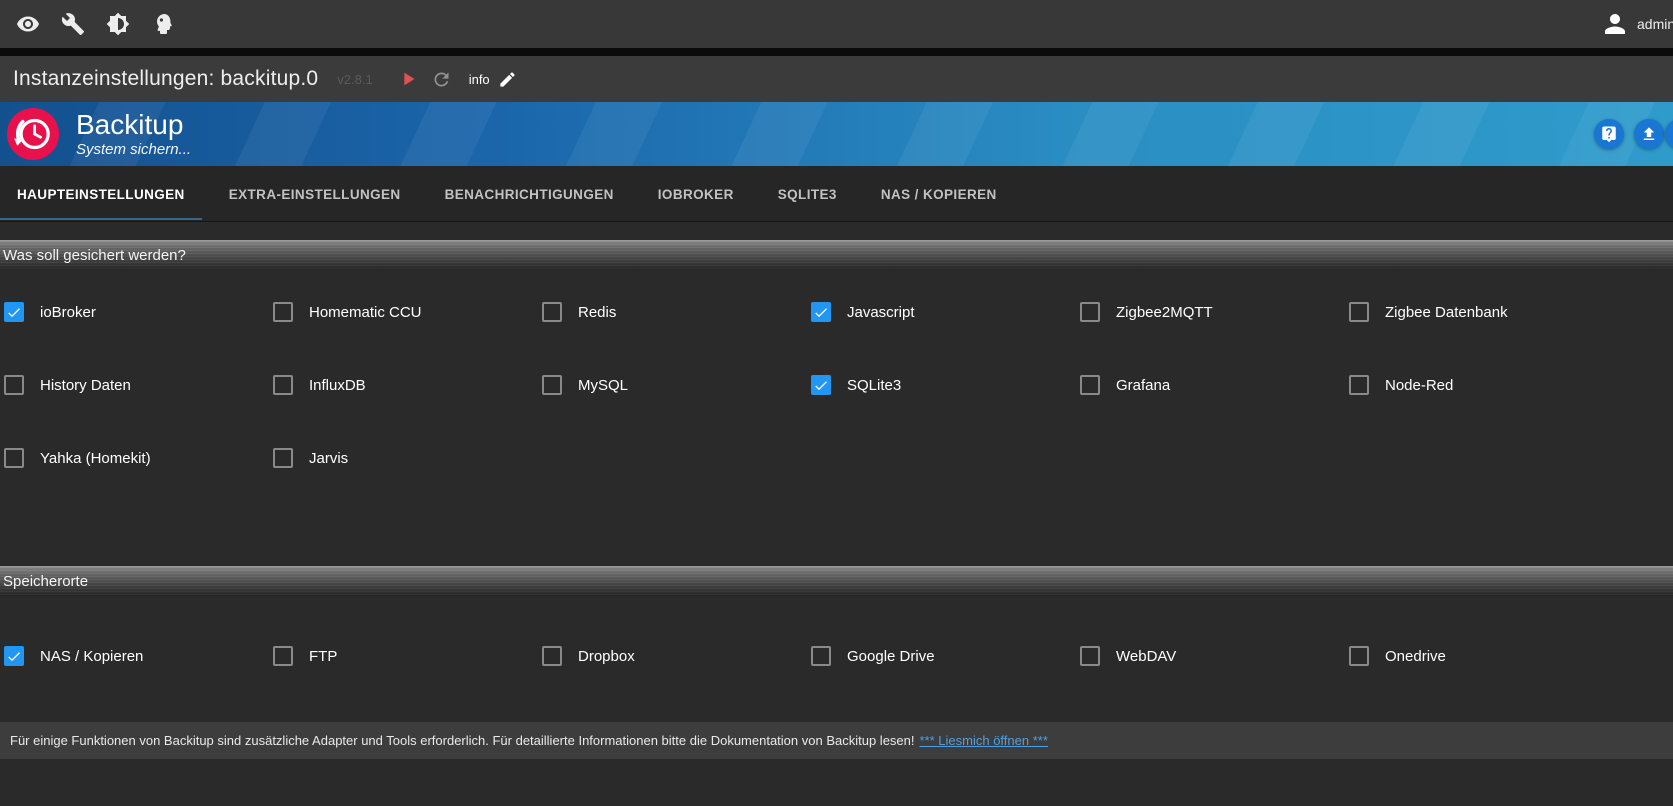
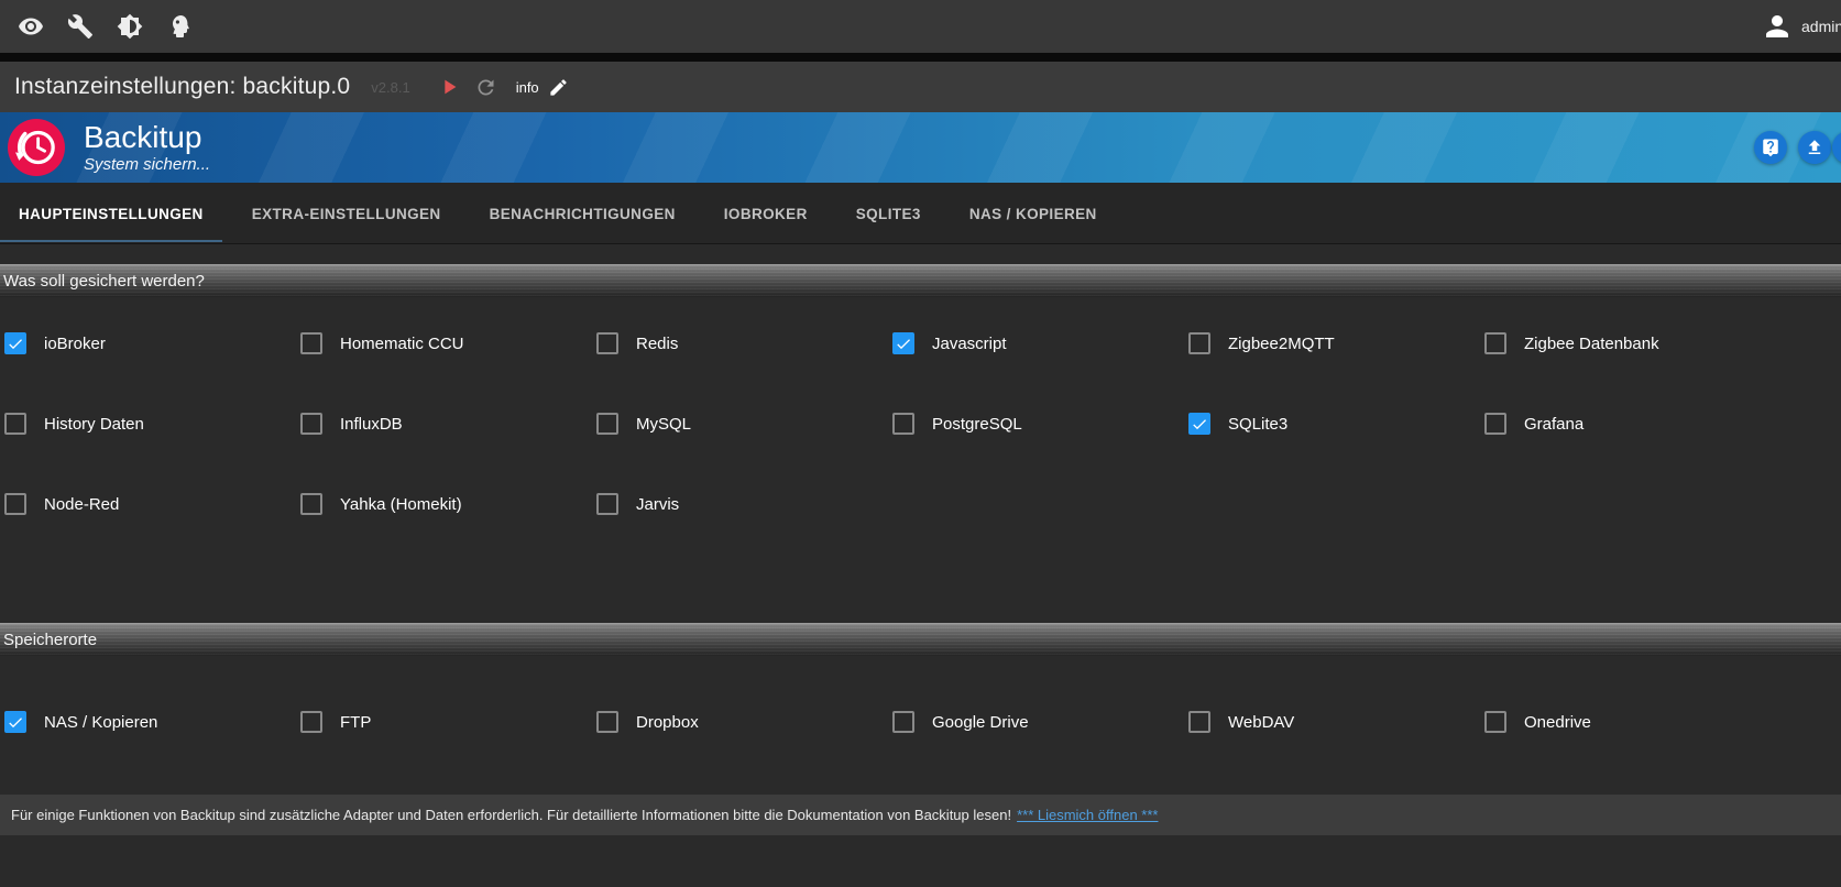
  admin
  Instanzeinstellungen: backitup.0
  v2.8.1
  info
  Backitup
  System sichern...
  HAUPTEINSTELLUNGEN
  EXTRA-EINSTELLUNGEN
  BENACHRICHTIGUNGEN
  IOBROKER
  SQLITE3
  NAS / KOPIEREN
  Was soll gesichert werden?
  ioBroker
  Homematic CCU
  Redis
  Javascript
  Zigbee2MQTT
  Zigbee Datenbank
  History Daten
  InfluxDB
  MySQL
+ PostgreSQL
  SQLite3
  Grafana
  Node-Red
  Yahka (Homekit)
  Jarvis
  Speicherorte
  NAS / Kopieren
  FTP
  Dropbox
  Google Drive
  WebDAV
  Onedrive
- Für einige Funktionen von Backitup sind zusätzliche Adapter und Tools erforderlich. Für detaillierte Informationen bitte die Dokumentation von Backitup lesen!
+ Für einige Funktionen von Backitup sind zusätzliche Adapter und Daten erforderlich. Für detaillierte Informationen bitte die Dokumentation von Backitup lesen!
  *** Liesmich öffnen ***
